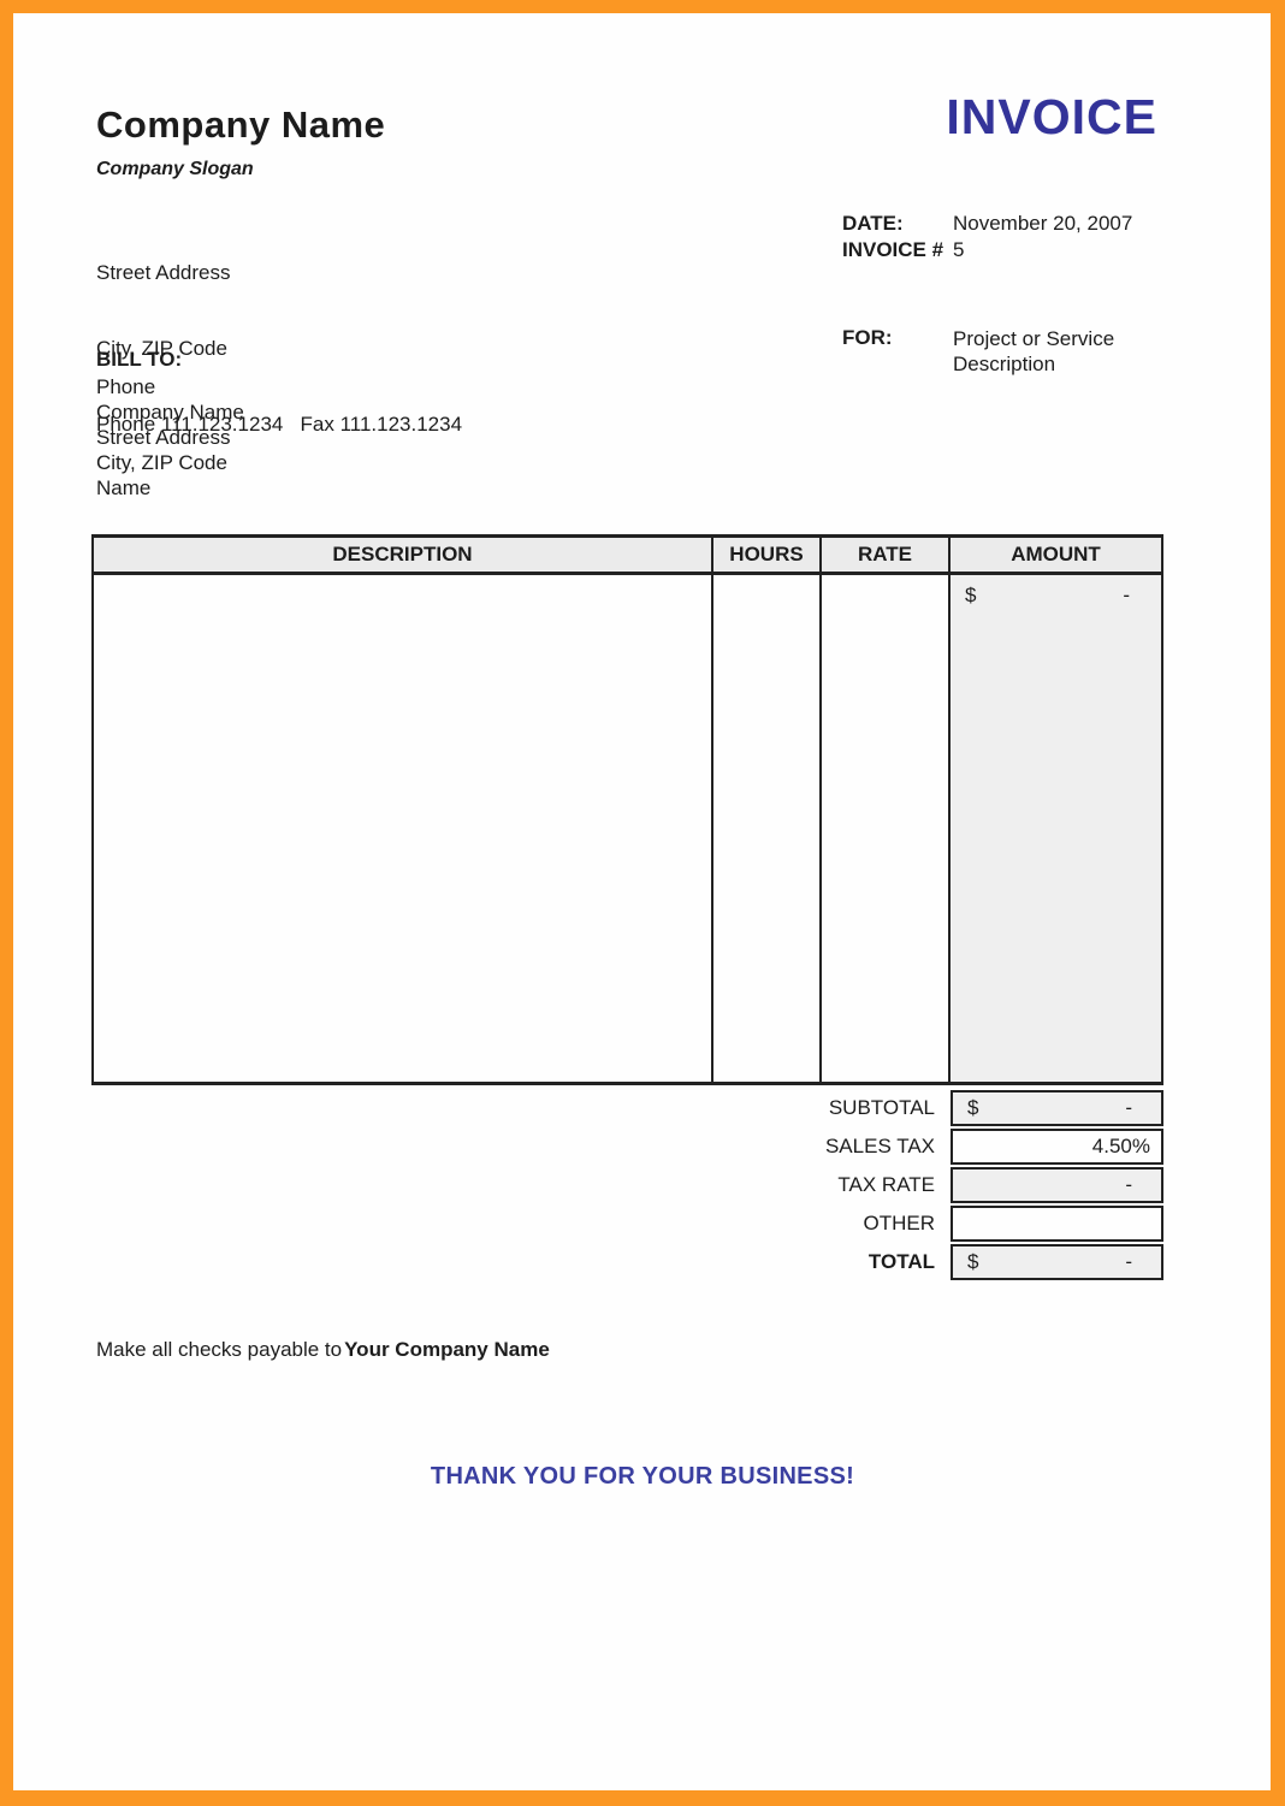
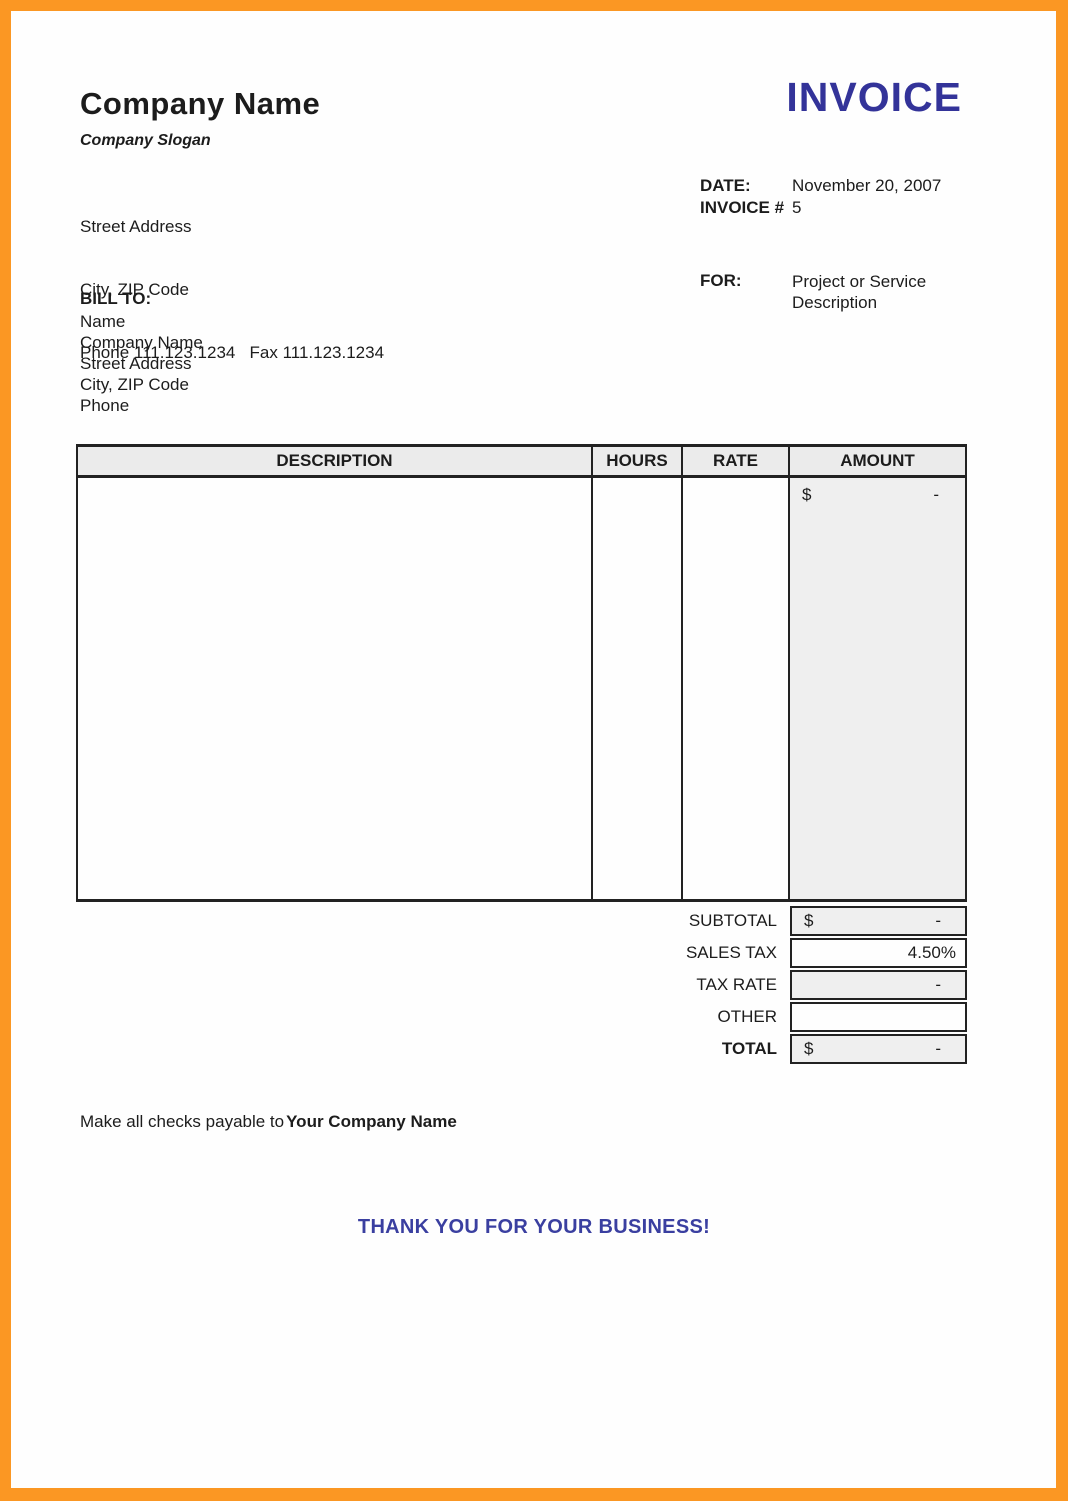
  Company Name
  Company Slogan
  Street Address
  City, ZIP Code
  Phone 111.123.1234 Fax 111.123.1234
  INVOICE
  DATE:
  November 20, 2007
  INVOICE #
  5
  FOR:
  Project or Service Description
  BILL TO:
- Phone
+ Name
  Company Name
  Street Address
  City, ZIP Code
- Name
+ Phone
  DESCRIPTION
  HOURS
  RATE
  AMOUNT
  $
  -
  SUBTOTAL
  $
  -
  SALES TAX
  4.50%
  TAX RATE
  -
  OTHER
  TOTAL
  $
  -
  Make all checks payable toYour Company Name
  THANK YOU FOR YOUR BUSINESS!
